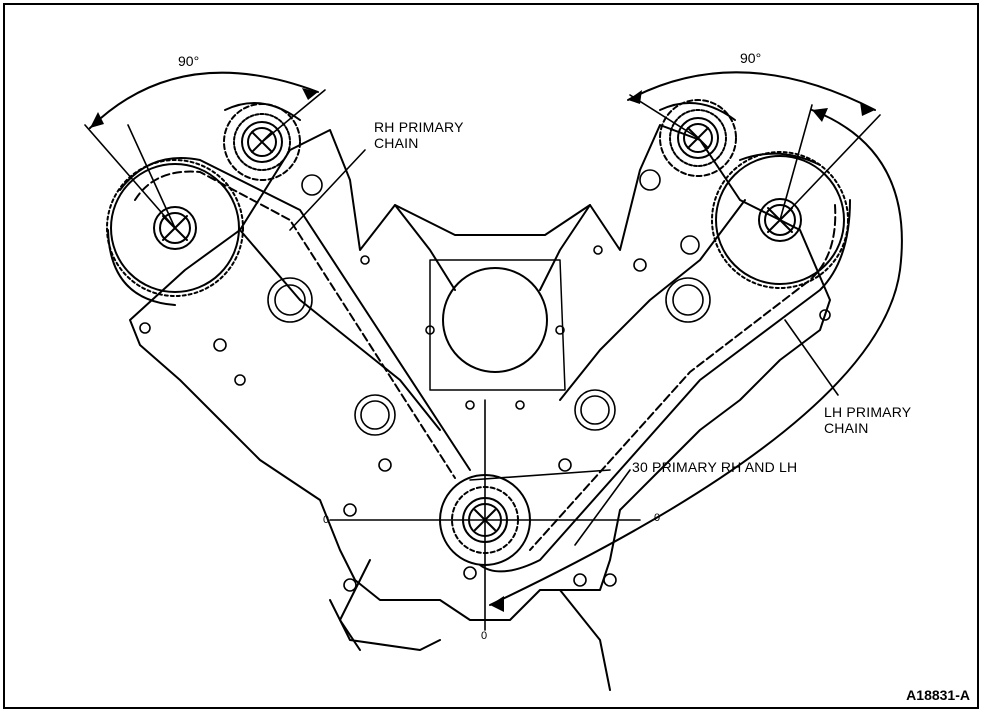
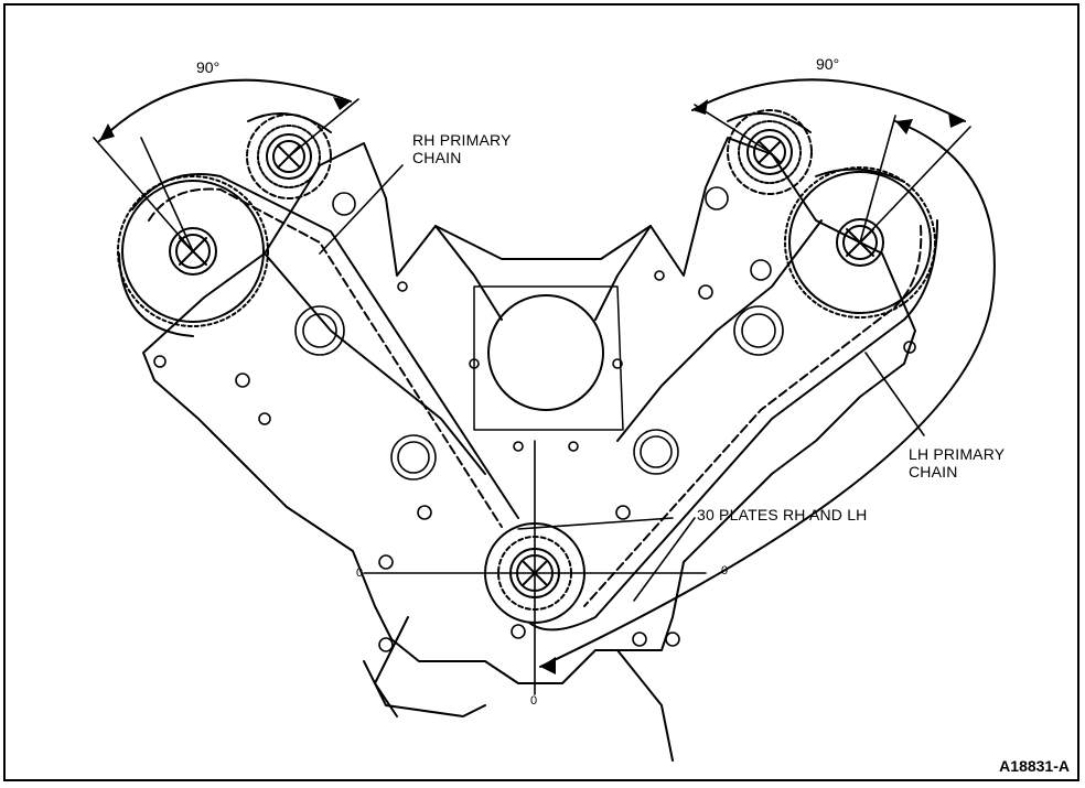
  RH PRIMARY
  CHAIN
  LH PRIMARY
  CHAIN
- 30 PRIMARY RH AND LH
+ 30 PLATES RH AND LH
  90°
  90°
  0
  0
  0
  A18831-A
